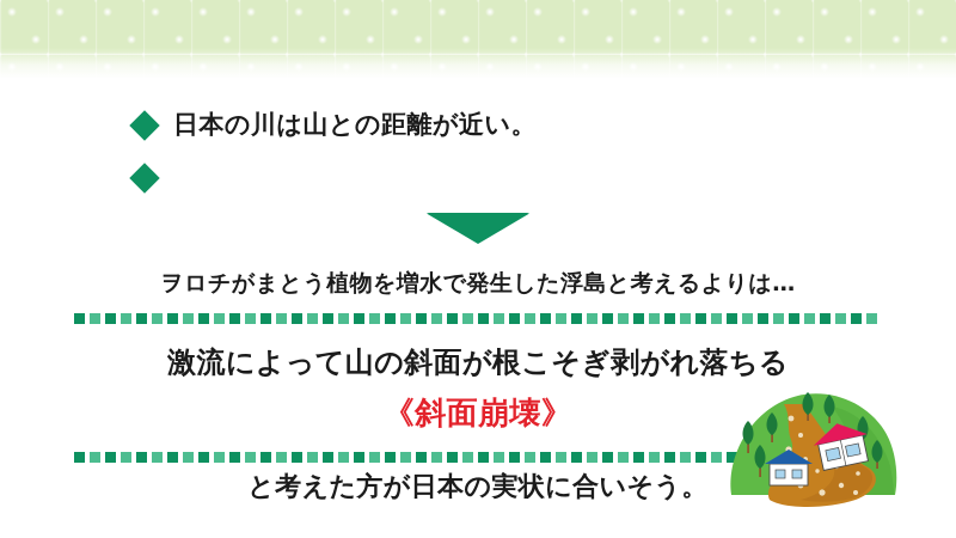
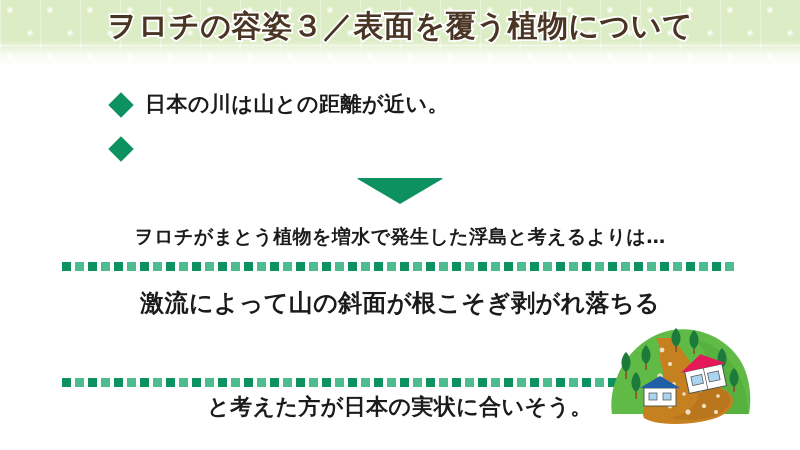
+ ヲロチの容姿３／表面を覆う植物について
  日本の川は山との距離が近い。
  ヲロチがまとう植物を増水で発生した浮島と考えるよりは…
  激流によって山の斜面が根こそぎ剥がれ落ちる
- 《斜面崩壊》
  と考えた方が日本の実状に合いそう。
